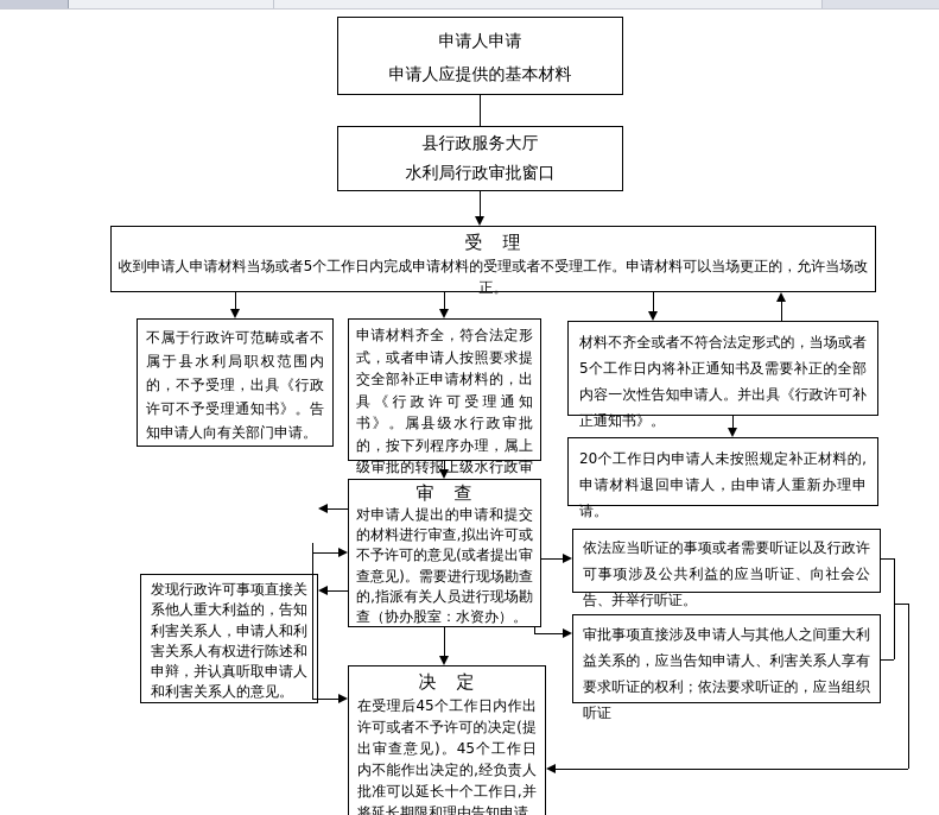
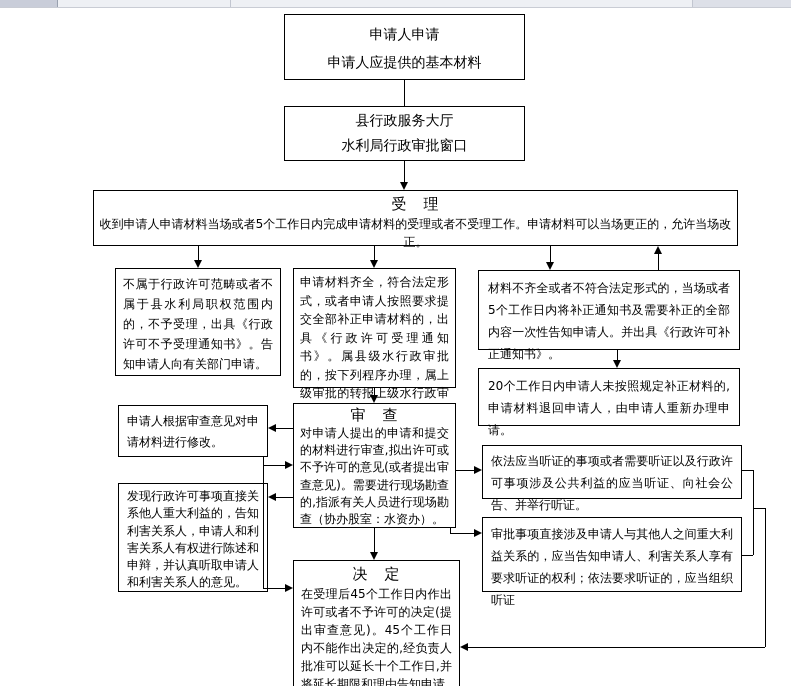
  申请人申请
  申请人应提供的基本材料
  县行政服务大厅
  水利局行政审批窗口
  受 理
  收到申请人申请材料当场或者5个工作日内完成申请材料的受理或者不受理工作。申请材料可以当场更正的，允许当场改正。
  不属于行政许可范畴或者不属于县水利局职权范围内的，不予受理，出具《行政许可不予受理通知书》。告知申请人向有关部门申请。
  申请材料齐全，符合法定形式，或者申请人按照要求提交全部补正申请材料的，出具《行政许可受理通知书》。属县级水行政审批的，按下列程序办理，属上级审批的转报上级水行政审
  材料不齐全或者不符合法定形式的，当场或者5个工作日内将补正通知书及需要补正的全部内容一次性告知申请人。并出具《行政许可补正通知书》。
  20个工作日内申请人未按照规定补正材料的,申请材料退回申请人，由申请人重新办理申请。
  审 查
  对申请人提出的申请和提交的材料进行审查,拟出许可或不予许可的意见(或者提出审查意见)。需要进行现场勘查的,指派有关人员进行现场勘查（协办股室：水资办）。
+ 申请人根据审查意见对申请材料进行修改。
  发现行政许可事项直接关系他人重大利益的，告知利害关系人，申请人和利害关系人有权进行陈述和申辩，并认真听取申请人和利害关系人的意见。
  依法应当听证的事项或者需要听证以及行政许可事项涉及公共利益的应当听证、向社会公告、并举行听证。
  审批事项直接涉及申请人与其他人之间重大利益关系的，应当告知申请人、利害关系人享有要求听证的权利；依法要求听证的，应当组织听证
  决 定
  在受理后45个工作日内作出许可或者不予许可的决定(提出审查意见)。45个工作日内不能作出决定的,经负责人批准可以延长十个工作日,并将延长期限和理由告知申请
